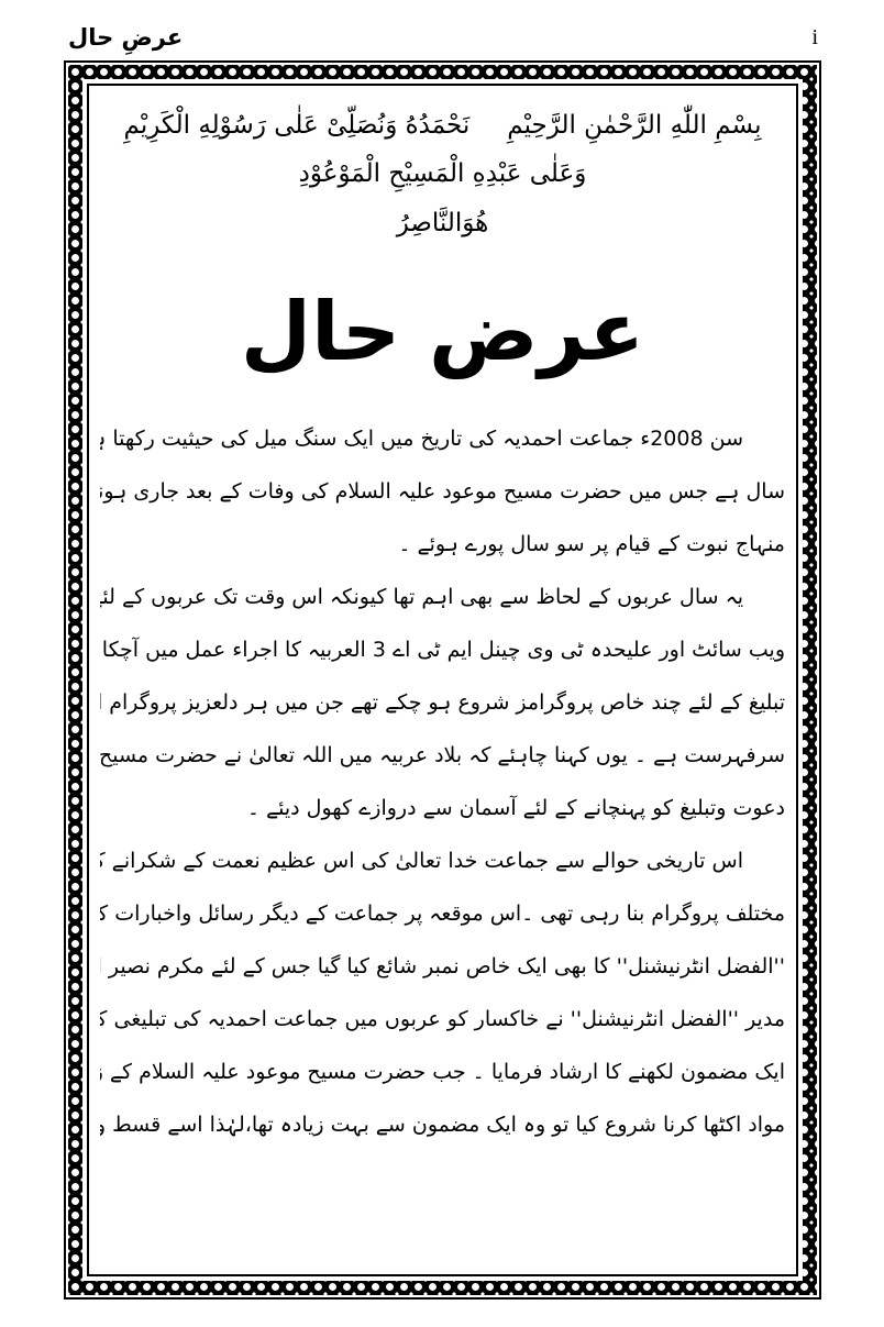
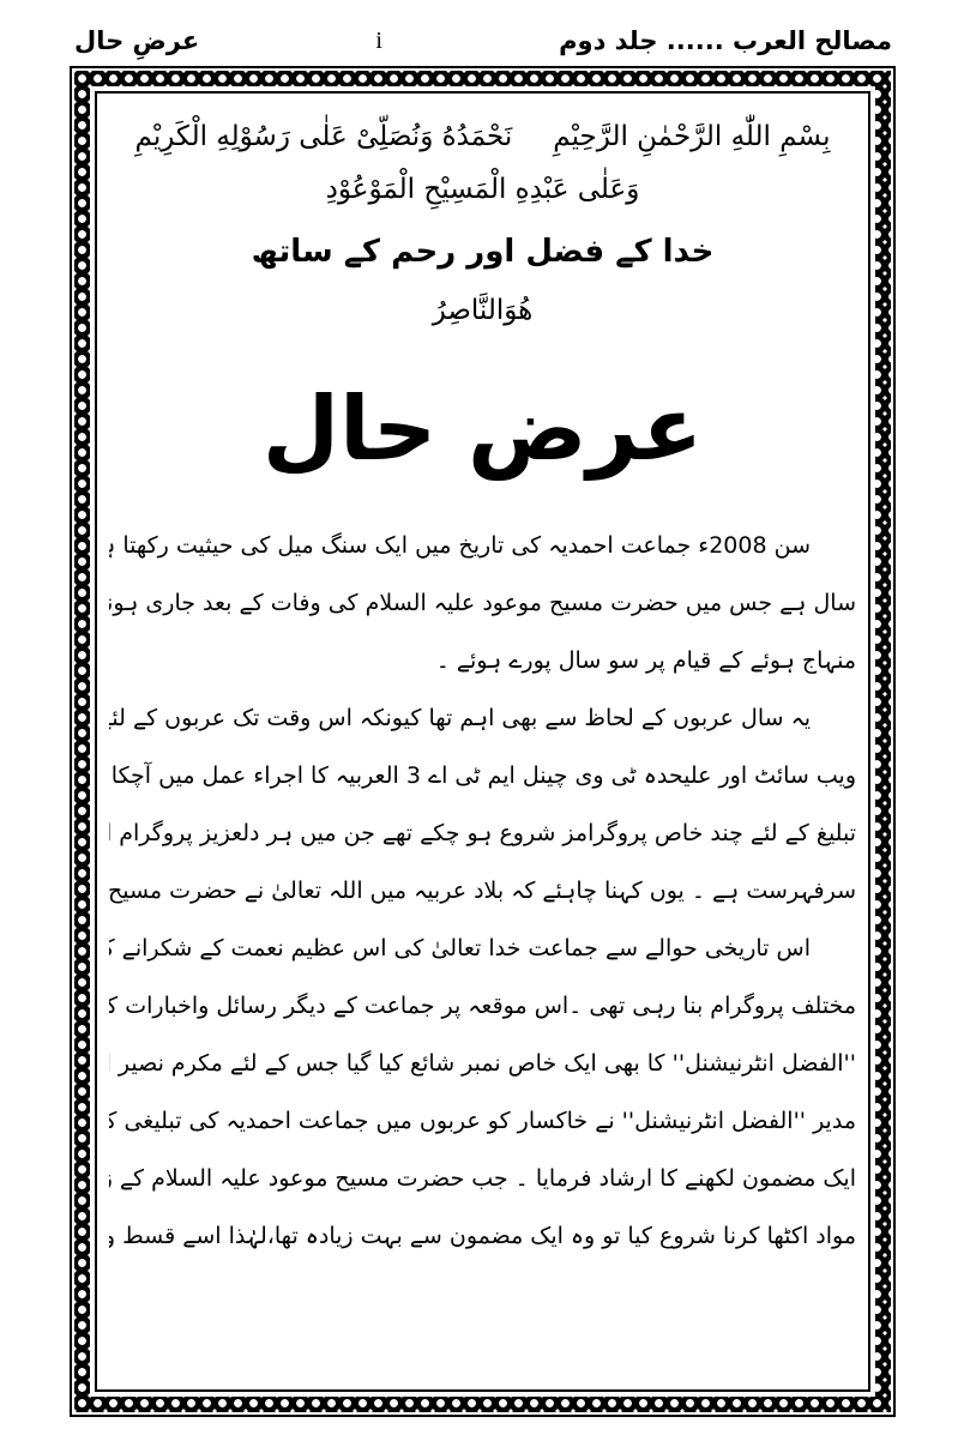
+ مصالح العرب ...... جلد دوم
  i
  عرضِ حال
  بِسْمِ اللّٰهِ الرَّحْمٰنِ الرَّحِيْمِنَحْمَدُهُ وَنُصَلِّىْ عَلٰى رَسُوْلِهِ الْكَرِيْمِ
  وَعَلٰى عَبْدِهِ الْمَسِيْحِ الْمَوْعُوْدِ
+ خدا کے فضل اور رحم کے ساتھ
  هُوَالنَّاصِرُ
  عرض حال
  سن 2008ء جماعت احمدیہ کی تاریخ میں ایک سنگ میل کی حیثیت رکھتا ہ
  سال ہے جس میں حضرت مسیح موعود علیہ السلام کی وفات کے بعد جاری ہون
- منہاج نبوت کے قیام پر سو سال پورے ہوئے ۔
+ منہاج ہوئے کے قیام پر سو سال پورے ہوئے ۔
  یہ سال عربوں کے لحاظ سے بھی اہم تھا کیونکہ اس وقت تک عربوں کے لئ
  ویب سائٹ اور علیحدہ ٹی وی چینل ایم ٹی اے 3 العربیہ کا اجراء عمل میں آچکا
  تبلیغ کے لئے چند خاص پروگرامز شروع ہو چکے تھے جن میں ہر دلعزیز پروگرام ا
  سرفہرست ہے ۔ یوں کہنا چاہئے کہ بلاد عربیہ میں اللہ تعالیٰ نے حضرت مسیح
- دعوت وتبلیغ کو پہنچانے کے لئے آسمان سے دروازے کھول دیئے ۔
  اس تاریخی حوالے سے جماعت خدا تعالیٰ کی اس عظیم نعمت کے شکرانے ک
  مختلف پروگرام بنا رہی تھی ۔اس موقعہ پر جماعت کے دیگر رسائل واخبارات ک
  ''الفضل انٹرنیشنل'' کا بھی ایک خاص نمبر شائع کیا گیا جس کے لئے مکرم نصیر ا
  مدیر ''الفضل انٹرنیشنل'' نے خاکسار کو عربوں میں جماعت احمدیہ کی تبلیغی ک
  ایک مضمون لکھنے کا ارشاد فرمایا ۔ جب حضرت مسیح موعود علیہ السلام کے
  مواد اکٹھا کرنا شروع کیا تو وہ ایک مضمون سے بہت زیادہ تھا،لہٰذا اسے قسط و
